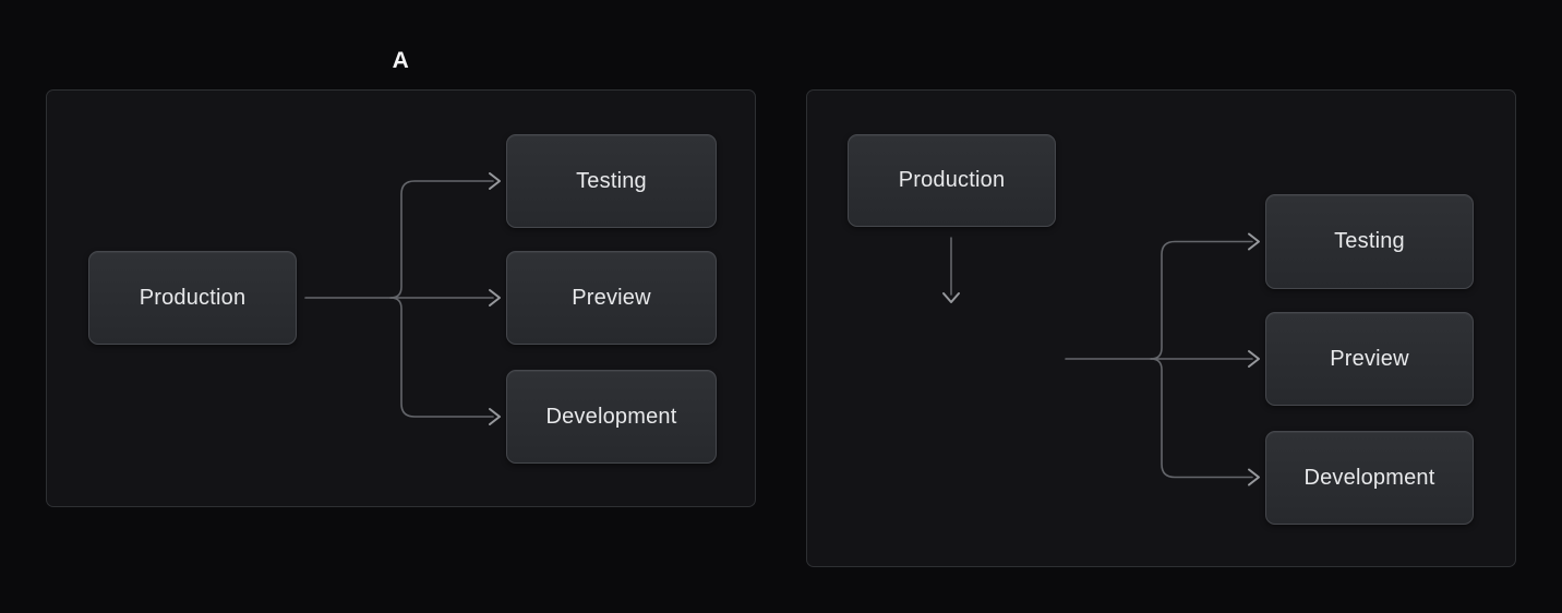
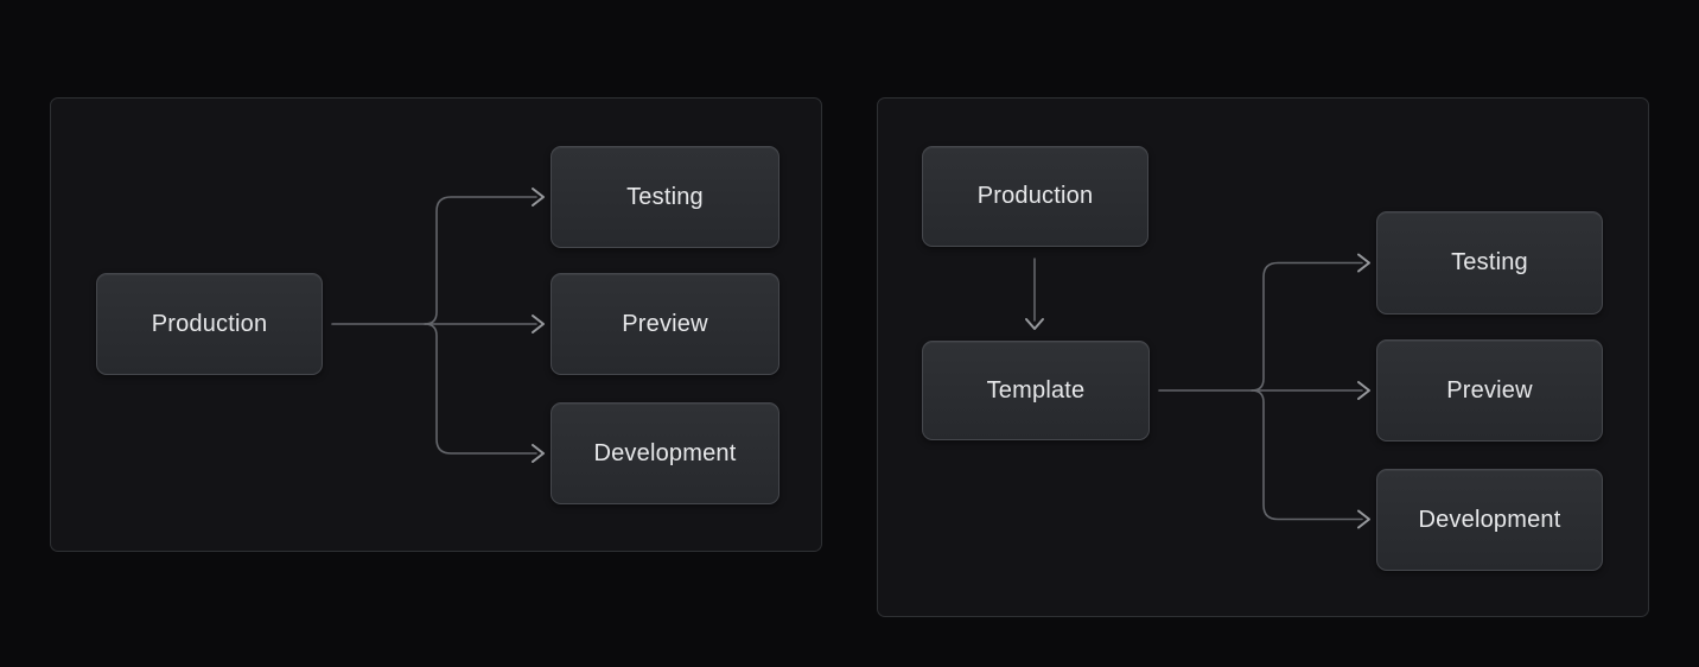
- A
  Production
  Testing
  Preview
  Development
  Production
+ Template
  Testing
  Preview
  Development
